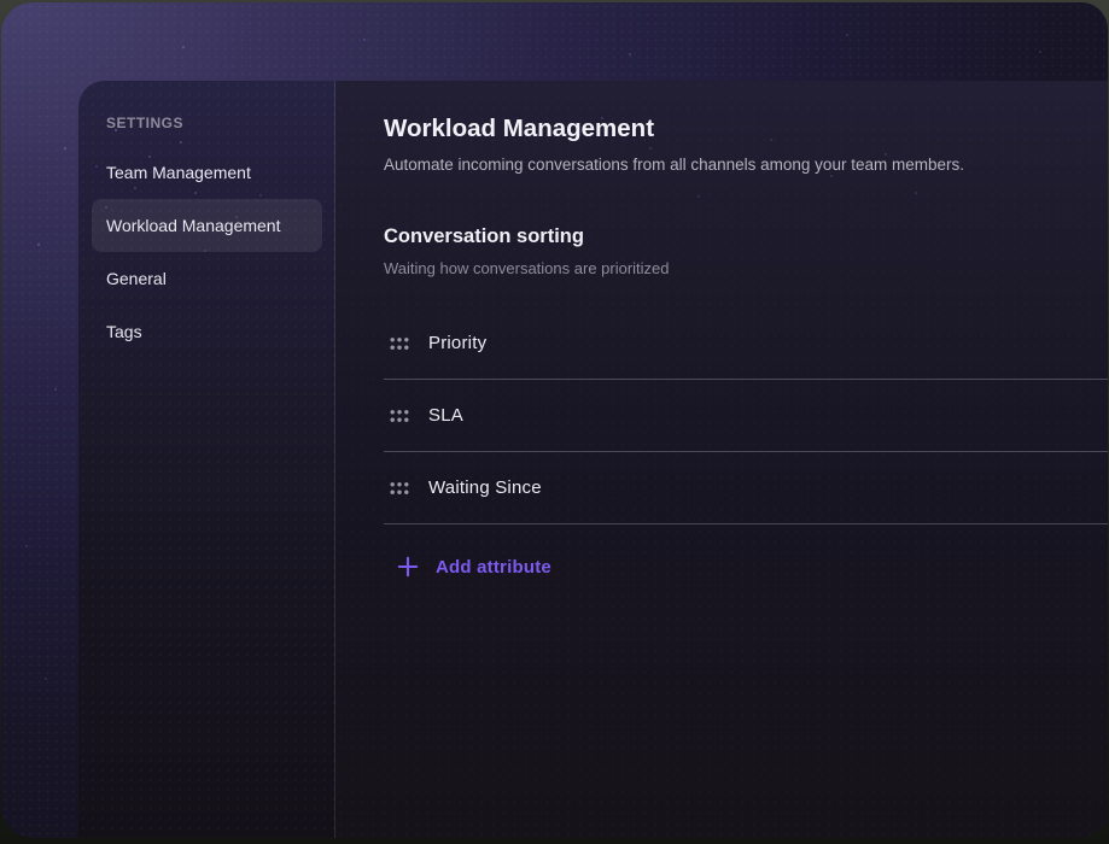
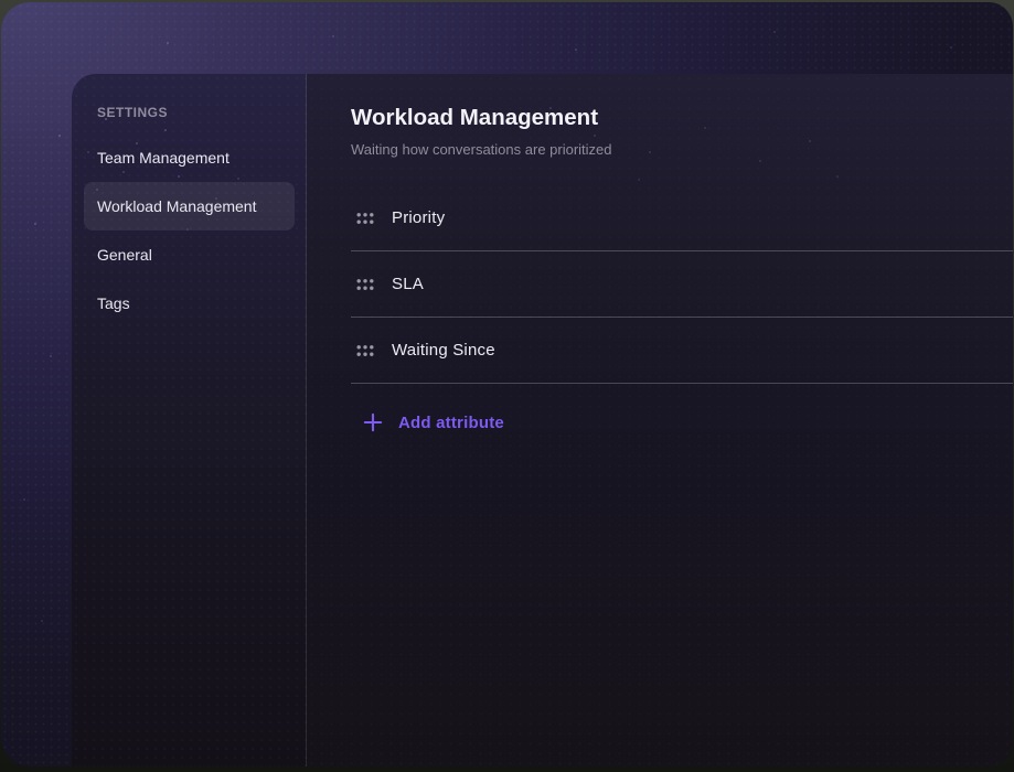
  SETTINGS
  Team Management
  Workload Management
  General
  Tags
  Workload Management
- Automate incoming conversations from all channels among your team members.
- Conversation sorting
  Waiting how conversations are prioritized
  Priority
  SLA
  Waiting Since
  Add attribute
